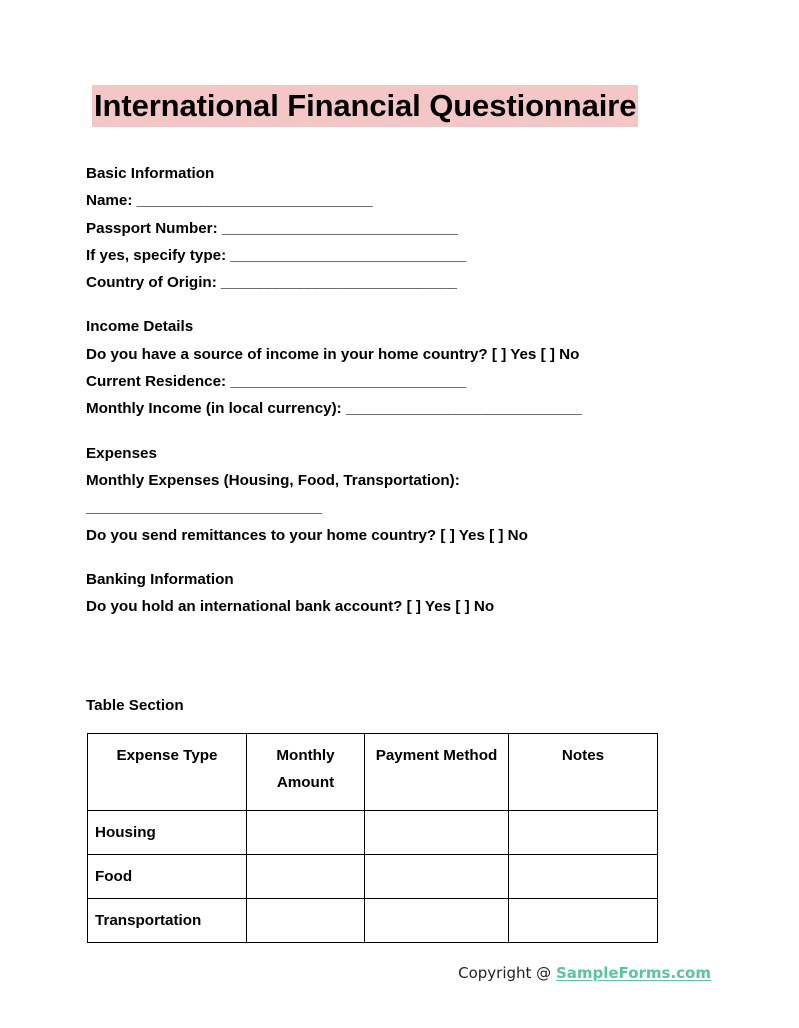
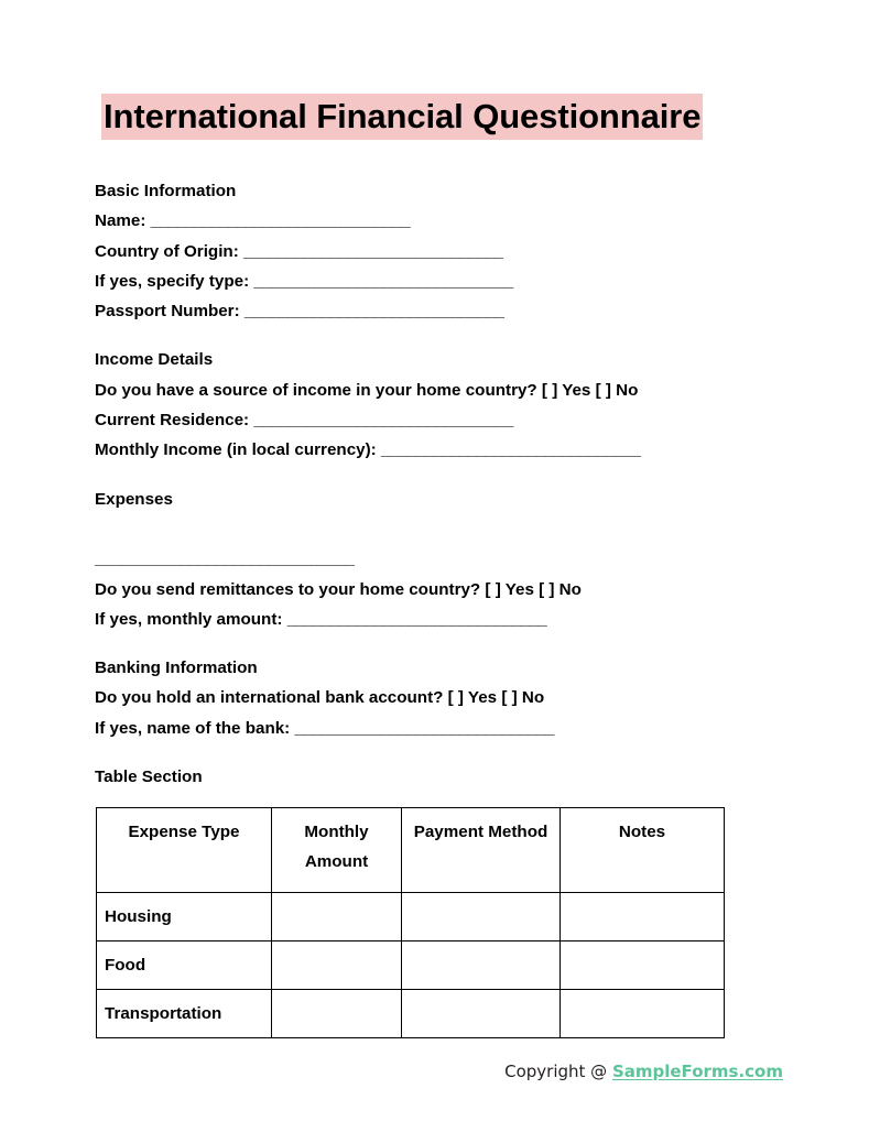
  International Financial Questionnaire
  Basic Information
  Name: ______________________________
- Passport Number: ______________________________
+ Country of Origin: ______________________________
  If yes, specify type: ______________________________
- Country of Origin: ______________________________
+ Passport Number: ______________________________
  Income Details
  Do you have a source of income in your home country? [ ] Yes [ ] No
  Current Residence: ______________________________
  Monthly Income (in local currency): ______________________________
  Expenses
- Monthly Expenses (Housing, Food, Transportation):
  ______________________________
  Do you send remittances to your home country? [ ] Yes [ ] No
+ If yes, monthly amount: ______________________________
  Banking Information
  Do you hold an international bank account? [ ] Yes [ ] No
+ If yes, name of the bank: ______________________________
  Table Section
  Expense Type	Monthly Amount	Payment Method	Notes
  Housing
  Food
  Transportation
  Copyright @ SampleForms.com
